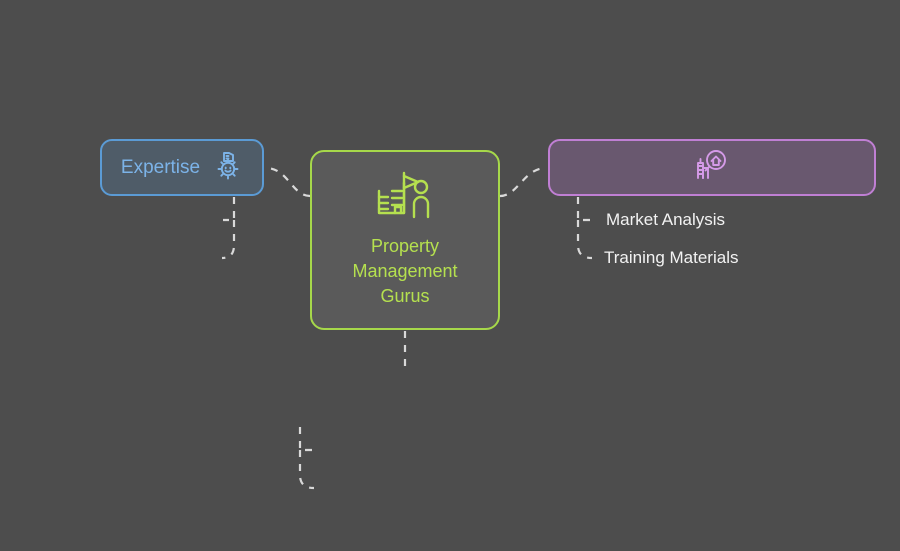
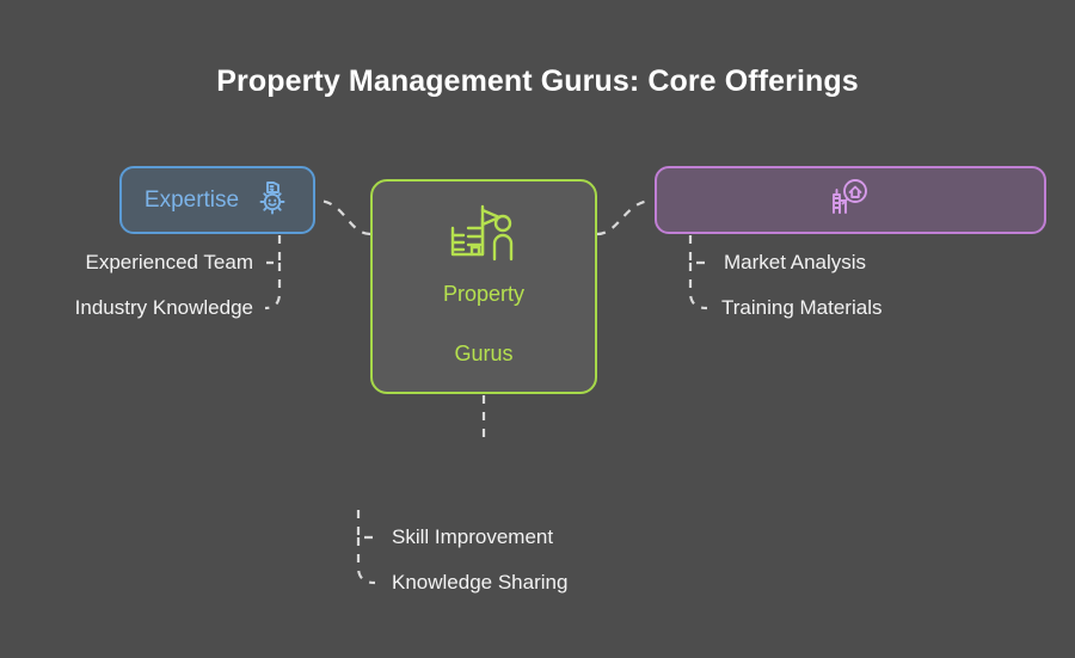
+ Property Management Gurus: Core Offerings
  Property
- Management
  Gurus
  Expertise
+ Experienced Team
+ Industry Knowledge
  Market Analysis
  Training Materials
+ Skill Improvement
+ Knowledge Sharing
